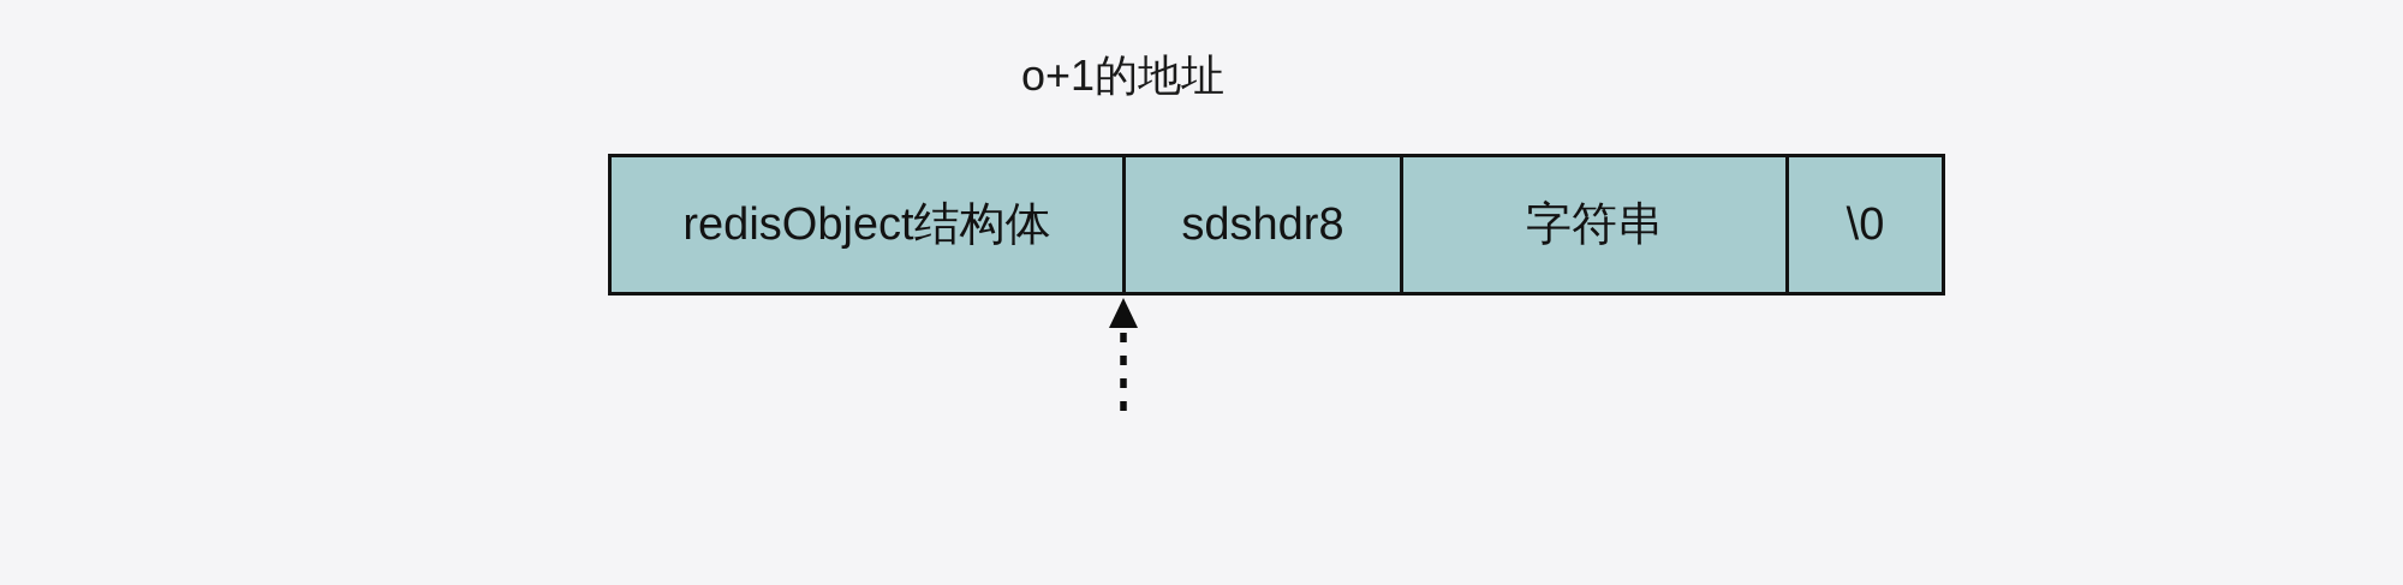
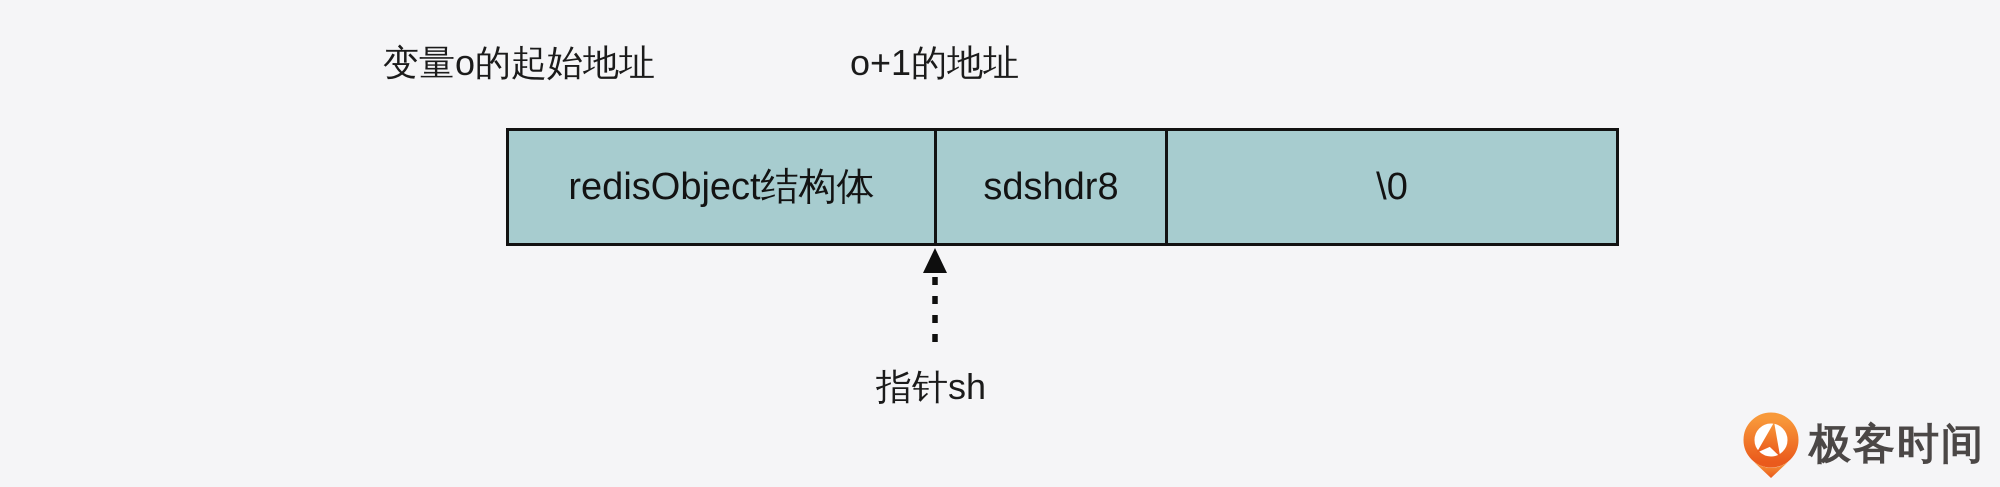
+ 变量o的起始地址
  o+1的地址
  redisObject结构体
  sdshdr8
- 字符串
  \0
+ 指针sh
+ 极客时间
